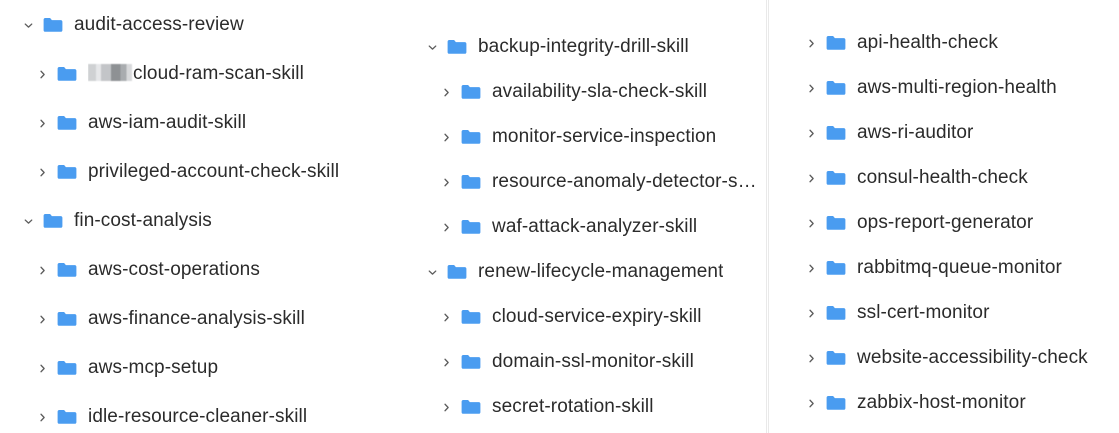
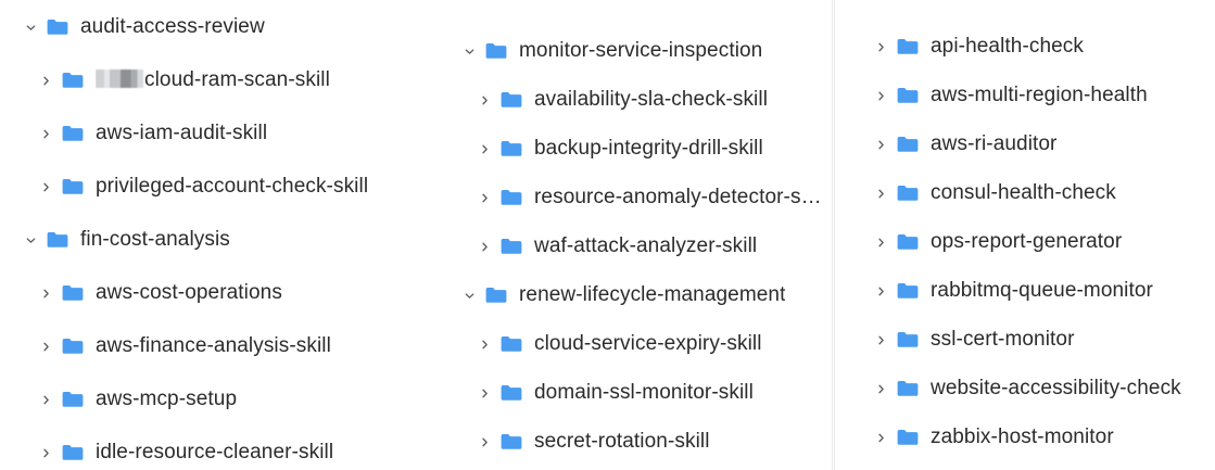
  audit-access-review
  cloud-ram-scan-skill
  aws-iam-audit-skill
  privileged-account-check-skill
  fin-cost-analysis
  aws-cost-operations
  aws-finance-analysis-skill
  aws-mcp-setup
  idle-resource-cleaner-skill
- backup-integrity-drill-skill
+ monitor-service-inspection
  availability-sla-check-skill
- monitor-service-inspection
+ backup-integrity-drill-skill
  resource-anomaly-detector-s…
  waf-attack-analyzer-skill
  renew-lifecycle-management
  cloud-service-expiry-skill
  domain-ssl-monitor-skill
  secret-rotation-skill
  api-health-check
  aws-multi-region-health
  aws-ri-auditor
  consul-health-check
  ops-report-generator
  rabbitmq-queue-monitor
  ssl-cert-monitor
  website-accessibility-check
  zabbix-host-monitor
